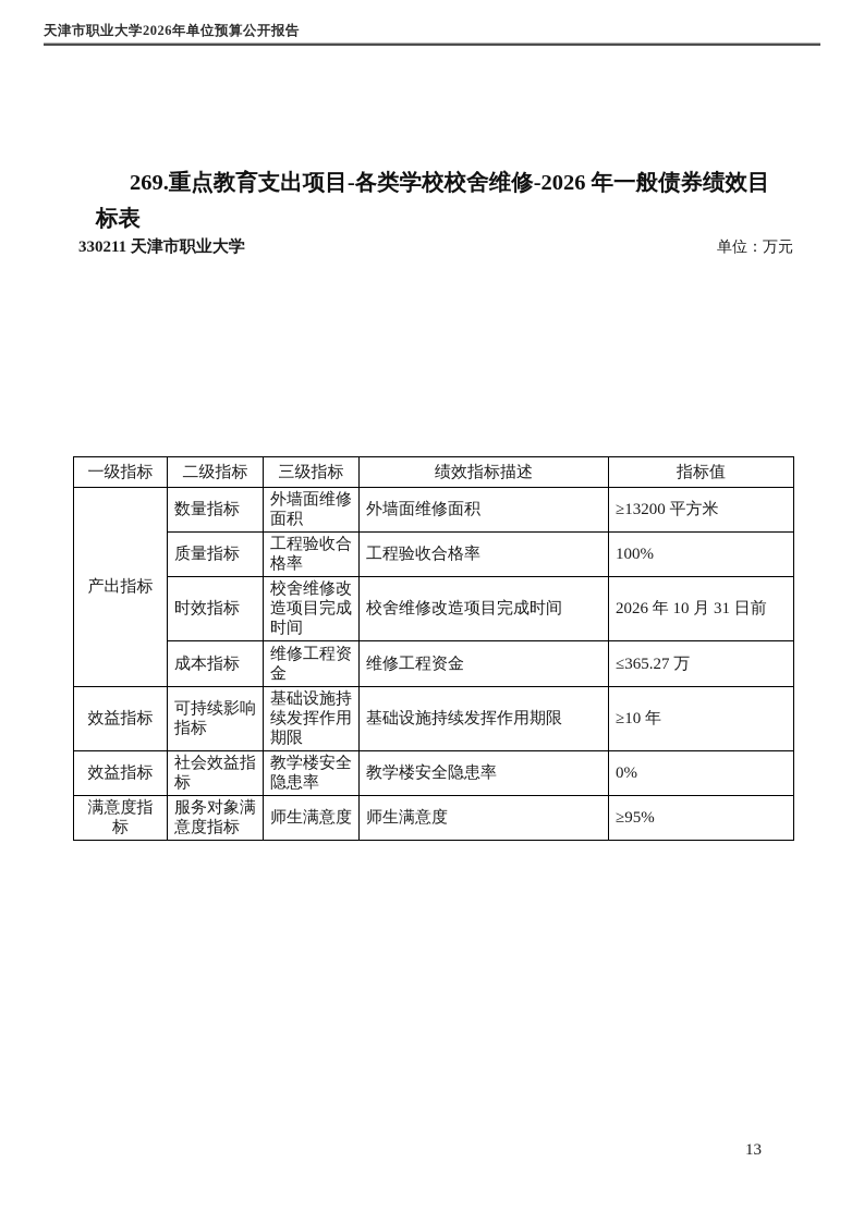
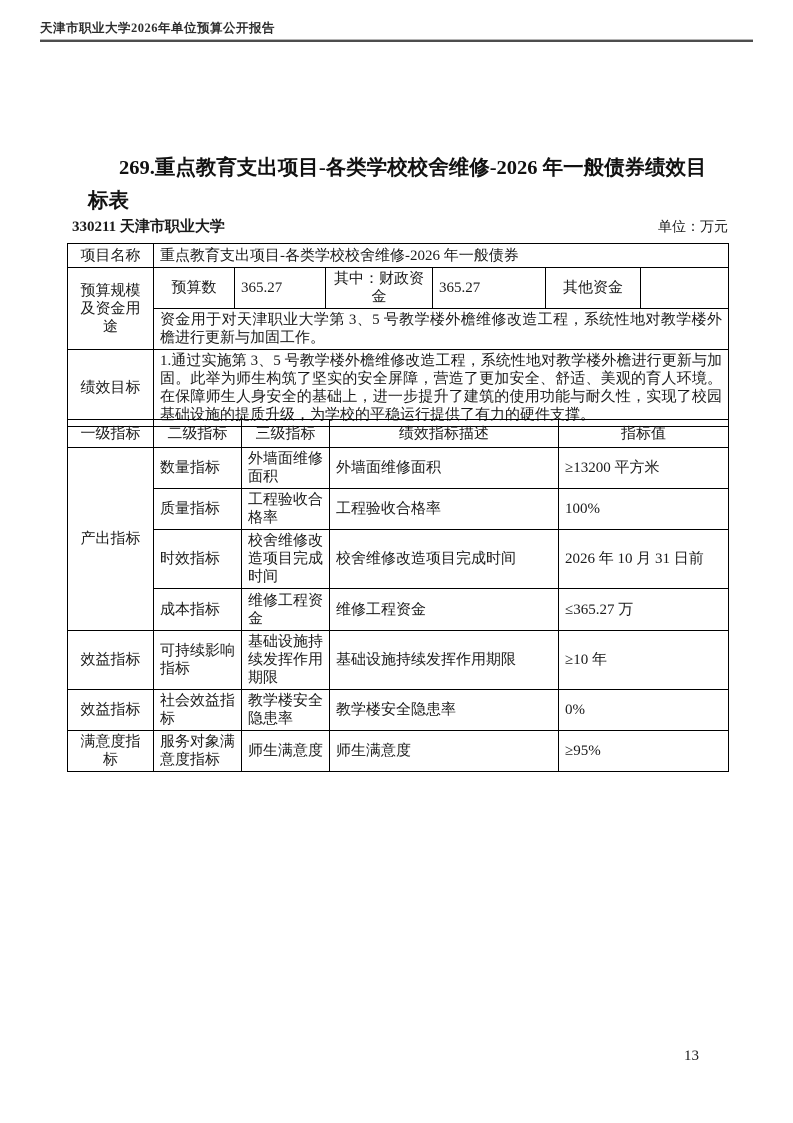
  天津市职业大学2026年单位预算公开报告
  269.重点教育支出项目-各类学校校舍维修-2026 年一般债券绩效目
  标表
  330211 天津市职业大学
  单位：万元
+ 项目名称	重点教育支出项目-各类学校校舍维修-2026 年一般债券
+ 预算规模及资金用途	预算数	365.27	其中：财政资金	365.27	其他资金
+ 资金用于对天津职业大学第 3、5 号教学楼外檐维修改造工程，系统性地对教学楼外檐进行更新与加固工作。
+ 绩效目标	1.通过实施第 3、5 号教学楼外檐维修改造工程，系统性地对教学楼外檐进行更新与加固。此举为师生构筑了坚实的安全屏障，营造了更加安全、舒适、美观的育人环境。在保障师生人身安全的基础上，进一步提升了建筑的使用功能与耐久性，实现了校园基础设施的提质升级，为学校的平稳运行提供了有力的硬件支撑。
  一级指标	二级指标	三级指标	绩效指标描述	指标值
  产出指标	数量指标	外墙面维修面积	外墙面维修面积	≥13200 平方米
  质量指标	工程验收合格率	工程验收合格率	100%
  时效指标	校舍维修改造项目完成时间	校舍维修改造项目完成时间	2026 年 10 月 31 日前
  成本指标	维修工程资金	维修工程资金	≤365.27 万
  效益指标	可持续影响指标	基础设施持续发挥作用期限	基础设施持续发挥作用期限	≥10 年
  效益指标	社会效益指标	教学楼安全隐患率	教学楼安全隐患率	0%
  满意度指标	服务对象满意度指标	师生满意度	师生满意度	≥95%
  13
